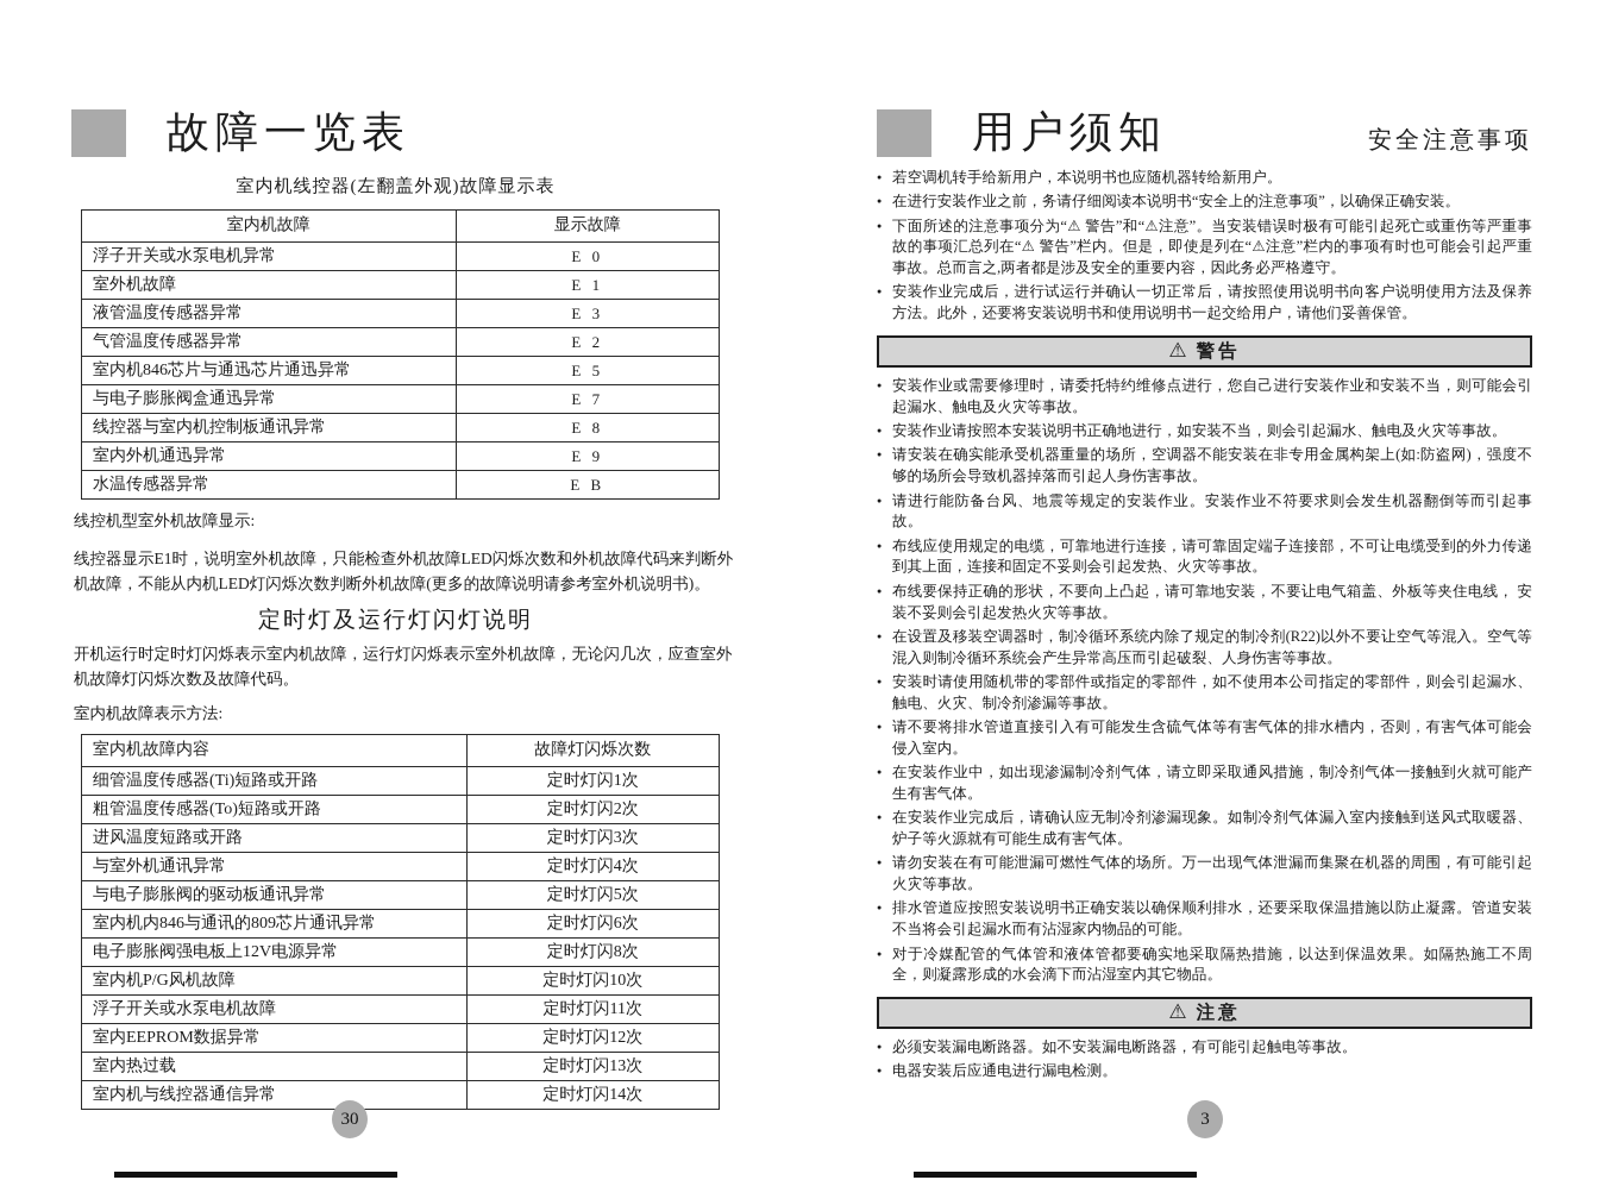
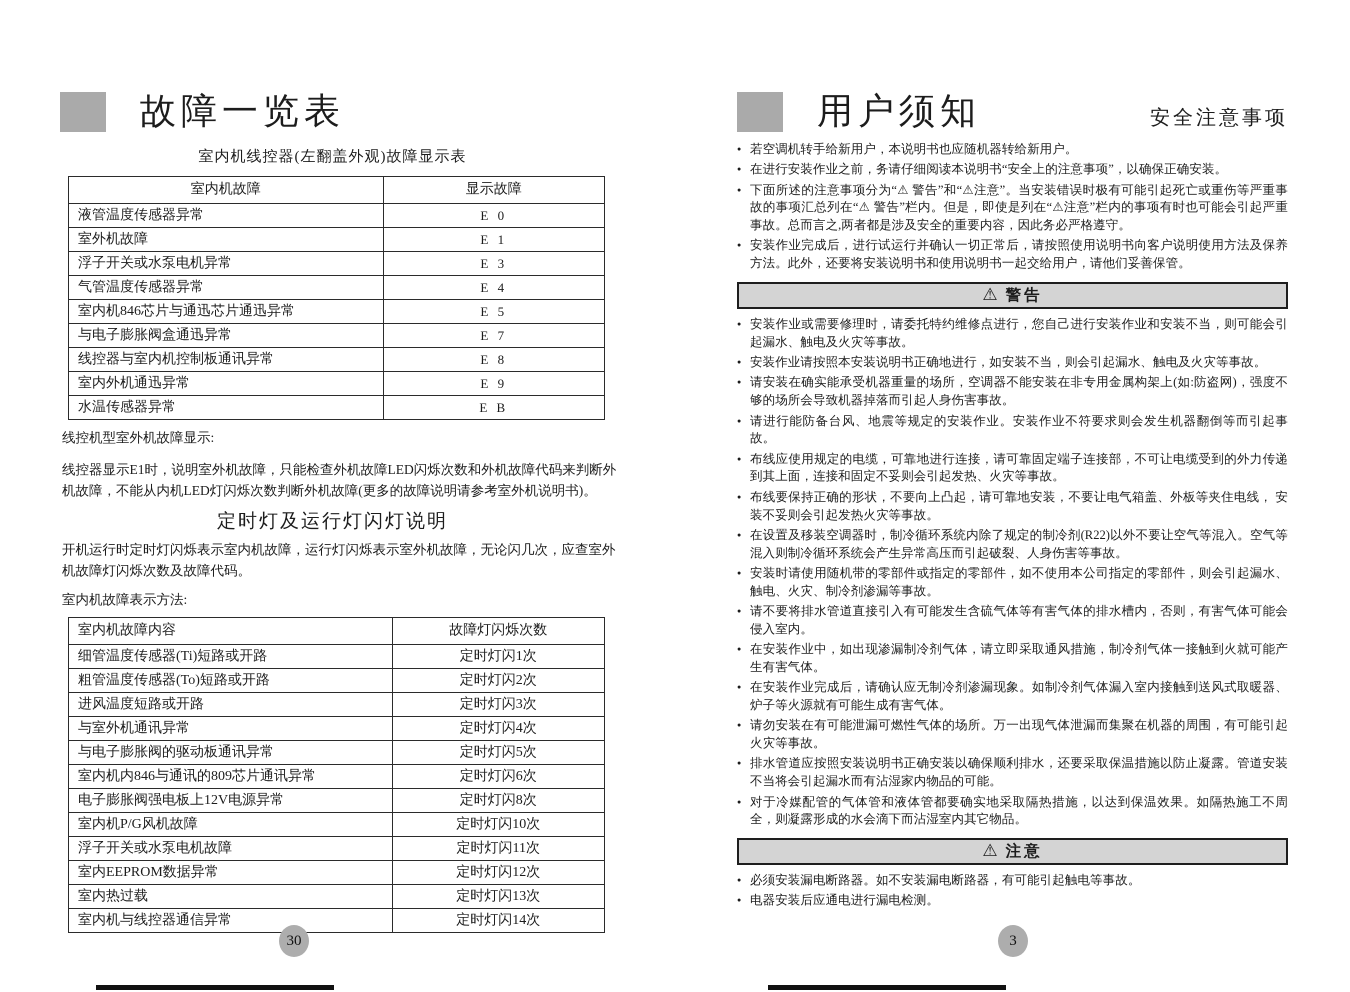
  故障一览表
  室内机线控器(左翻盖外观)故障显示表
  室内机故障	显示故障
- 浮子开关或水泵电机异常	E 0
+ 液管温度传感器异常	E 0
  室外机故障	E 1
- 液管温度传感器异常	E 3
+ 浮子开关或水泵电机异常	E 3
- 气管温度传感器异常	E 2
+ 气管温度传感器异常	E 4
  室内机846芯片与通迅芯片通迅异常	E 5
  与电子膨胀阀盒通迅异常	E 7
  线控器与室内机控制板通讯异常	E 8
  室内外机通迅异常	E 9
  水温传感器异常	E B
  线控机型室外机故障显示:
  线控器显示E1时，说明室外机故障，只能检查外机故障LED闪烁次数和外机故障代码来判断外机故障，不能从内机LED灯闪烁次数判断外机故障(更多的故障说明请参考室外机说明书)。
  定时灯及运行灯闪灯说明
  开机运行时定时灯闪烁表示室内机故障，运行灯闪烁表示室外机故障，无论闪几次，应查室外机故障灯闪烁次数及故障代码。
  室内机故障表示方法:
  室内机故障内容	故障灯闪烁次数
  细管温度传感器(Ti)短路或开路	定时灯闪1次
  粗管温度传感器(To)短路或开路	定时灯闪2次
  进风温度短路或开路	定时灯闪3次
  与室外机通讯异常	定时灯闪4次
  与电子膨胀阀的驱动板通讯异常	定时灯闪5次
  室内机内846与通讯的809芯片通讯异常	定时灯闪6次
  电子膨胀阀强电板上12V电源异常	定时灯闪8次
  室内机P/G风机故障	定时灯闪10次
  浮子开关或水泵电机故障	定时灯闪11次
  室内EEPROM数据异常	定时灯闪12次
  室内热过载	定时灯闪13次
  室内机与线控器通信异常	定时灯闪14次
  用户须知
  安全注意事项
  若空调机转手给新用户，本说明书也应随机器转给新用户。
  在进行安装作业之前，务请仔细阅读本说明书“安全上的注意事项”，以确保正确安装。
  下面所述的注意事项分为“⚠ 警告”和“⚠注意”。当安装错误时极有可能引起死亡或重伤等严重事故的事项汇总列在“⚠ 警告”栏内。但是，即使是列在“⚠注意”栏内的事项有时也可能会引起严重事故。总而言之,两者都是涉及安全的重要内容，因此务必严格遵守。
  安装作业完成后，进行试运行并确认一切正常后，请按照使用说明书向客户说明使用方法及保养方法。此外，还要将安装说明书和使用说明书一起交给用户，请他们妥善保管。
  ⚠
  警告
  安装作业或需要修理时，请委托特约维修点进行，您自己进行安装作业和安装不当，则可能会引起漏水、触电及火灾等事故。
  安装作业请按照本安装说明书正确地进行，如安装不当，则会引起漏水、触电及火灾等事故。
  请安装在确实能承受机器重量的场所，空调器不能安装在非专用金属构架上(如:防盗网)，强度不够的场所会导致机器掉落而引起人身伤害事故。
  请进行能防备台风、地震等规定的安装作业。安装作业不符要求则会发生机器翻倒等而引起事故。
  布线应使用规定的电缆，可靠地进行连接，请可靠固定端子连接部，不可让电缆受到的外力传递到其上面，连接和固定不妥则会引起发热、火灾等事故。
  布线要保持正确的形状，不要向上凸起，请可靠地安装，不要让电气箱盖、外板等夹住电线， 安装不妥则会引起发热火灾等事故。
  在设置及移装空调器时，制冷循环系统内除了规定的制冷剂(R22)以外不要让空气等混入。空气等混入则制冷循环系统会产生异常高压而引起破裂、人身伤害等事故。
  安装时请使用随机带的零部件或指定的零部件，如不使用本公司指定的零部件，则会引起漏水、触电、火灾、制冷剂渗漏等事故。
  请不要将排水管道直接引入有可能发生含硫气体等有害气体的排水槽内，否则，有害气体可能会侵入室内。
  在安装作业中，如出现渗漏制冷剂气体，请立即采取通风措施，制冷剂气体一接触到火就可能产生有害气体。
  在安装作业完成后，请确认应无制冷剂渗漏现象。如制冷剂气体漏入室内接触到送风式取暖器、炉子等火源就有可能生成有害气体。
  请勿安装在有可能泄漏可燃性气体的场所。万一出现气体泄漏而集聚在机器的周围，有可能引起火灾等事故。
  排水管道应按照安装说明书正确安装以确保顺利排水，还要采取保温措施以防止凝露。管道安装不当将会引起漏水而有沾湿家内物品的可能。
  对于冷媒配管的气体管和液体管都要确实地采取隔热措施，以达到保温效果。如隔热施工不周全，则凝露形成的水会滴下而沾湿室内其它物品。
  ⚠
  注意
  必须安装漏电断路器。如不安装漏电断路器，有可能引起触电等事故。
  电器安装后应通电进行漏电检测。
  30
  3
